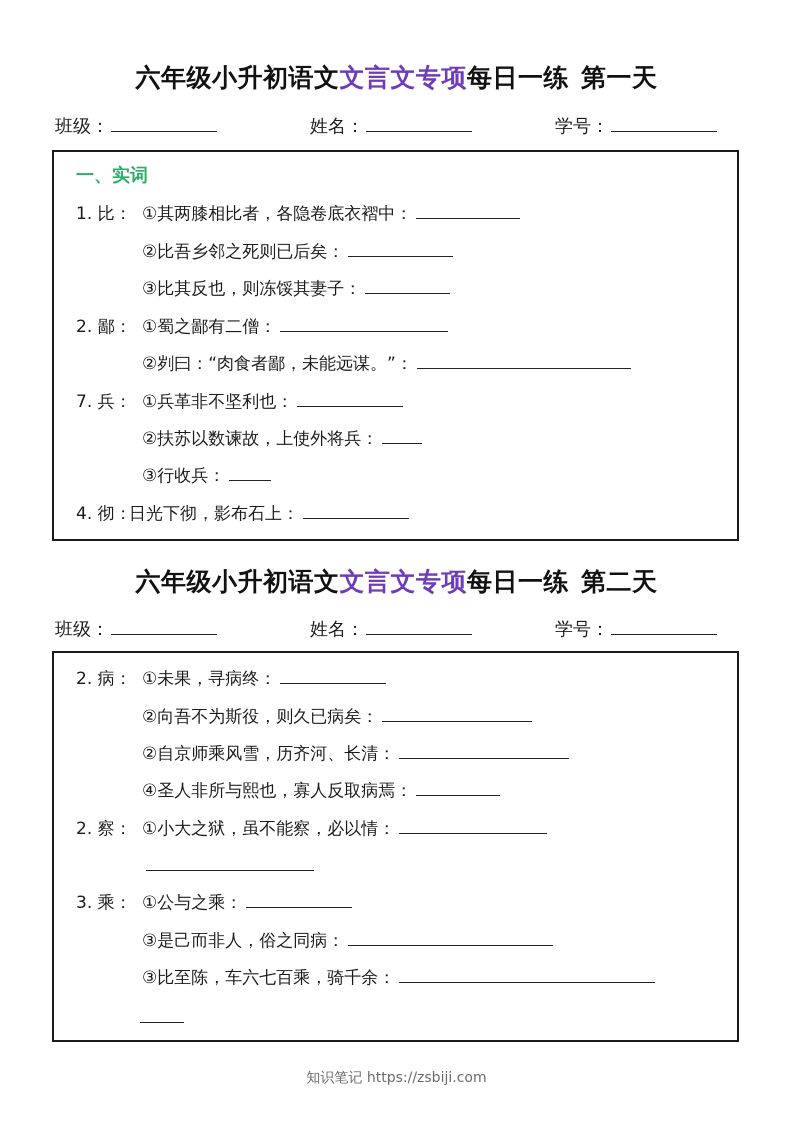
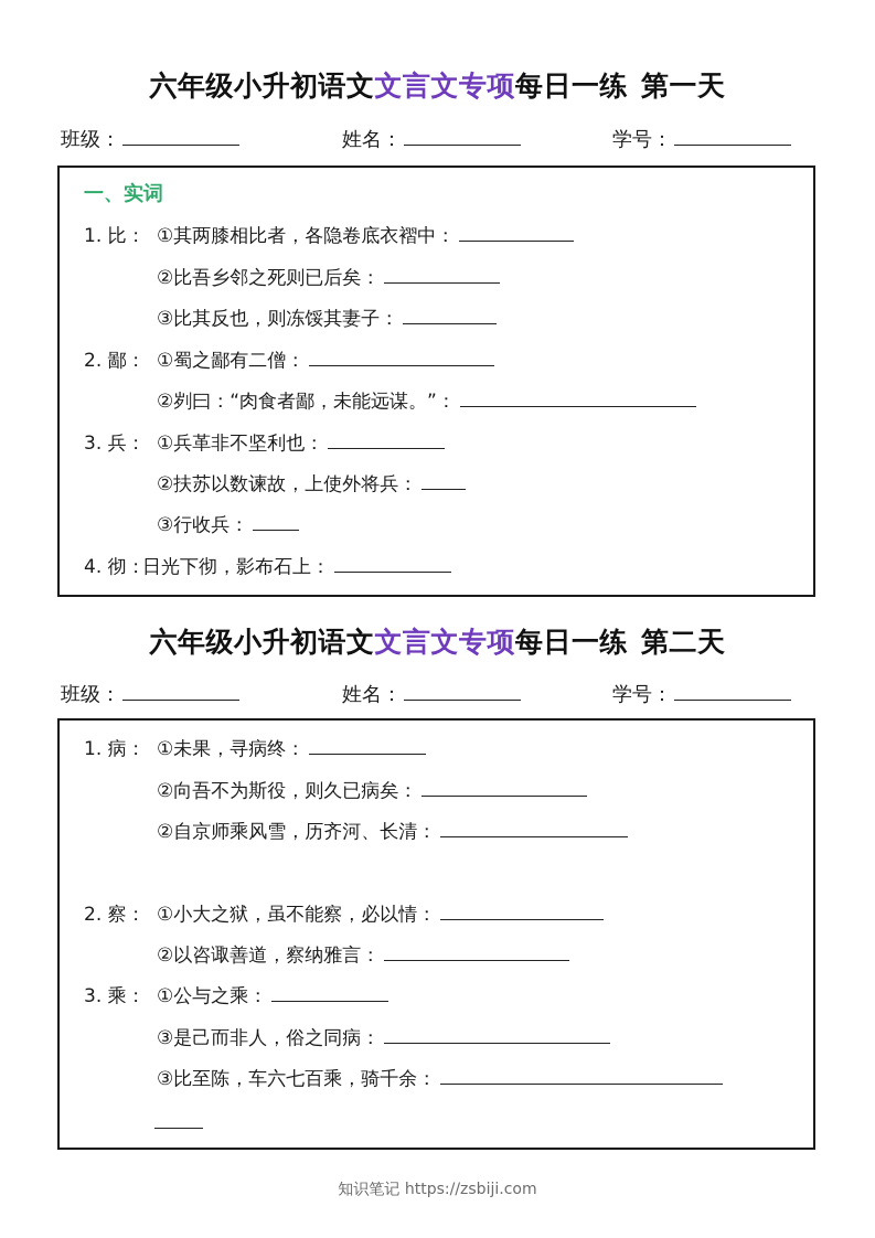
  六年级小升初语文文言文专项每日一练 第一天
  班级：
  姓名：
  学号：
  一、实词
  1. 比： ①其两膝相比者，各隐卷底衣褶中：
  ②比吾乡邻之死则已后矣：
  ③比其反也，则冻馁其妻子：
  2. 鄙： ①蜀之鄙有二僧：
  ②刿曰：“肉食者鄙，未能远谋。”：
- 7. 兵： ①兵革非不坚利也：
+ 3. 兵： ①兵革非不坚利也：
  ②扶苏以数谏故，上使外将兵：
  ③行收兵：
  4. 彻：日光下彻，影布石上：
  六年级小升初语文文言文专项每日一练 第二天
  班级：
  姓名：
  学号：
- 2. 病： ①未果，寻病终：
+ 1. 病： ①未果，寻病终：
  ②向吾不为斯役，则久已病矣：
  ②自京师乘风雪，历齐河、长清：
- ④圣人非所与熙也，寡人反取病焉：
  2. 察： ①小大之狱，虽不能察，必以情：
+ ②以咨诹善道，察纳雅言：
  3. 乘： ①公与之乘：
  ③是己而非人，俗之同病：
  ③比至陈，车六七百乘，骑千余：
  知识笔记 https://zsbiji.com
